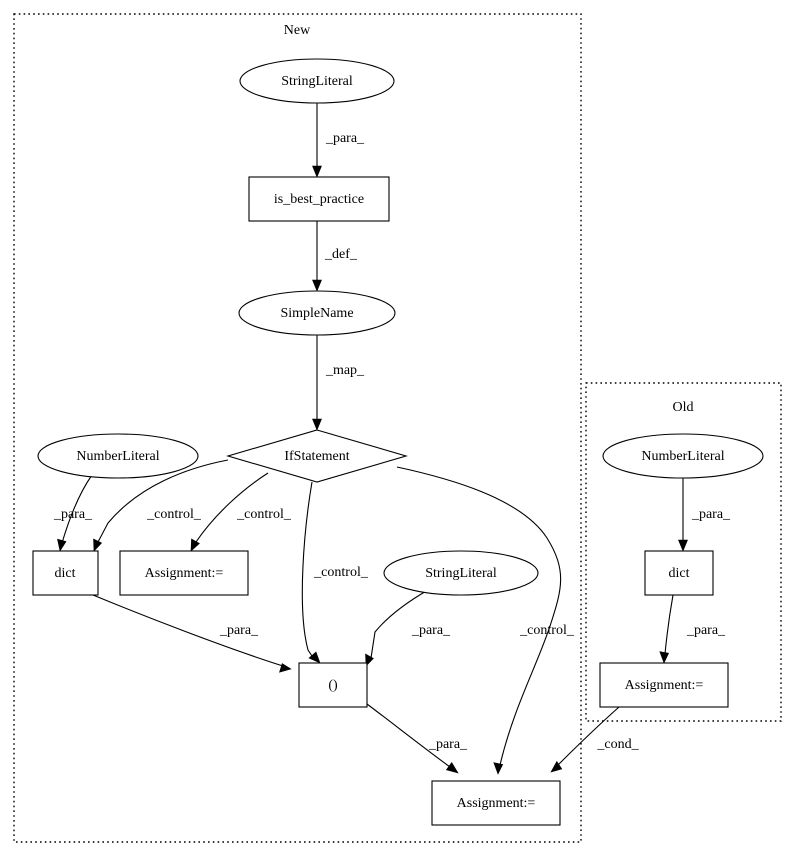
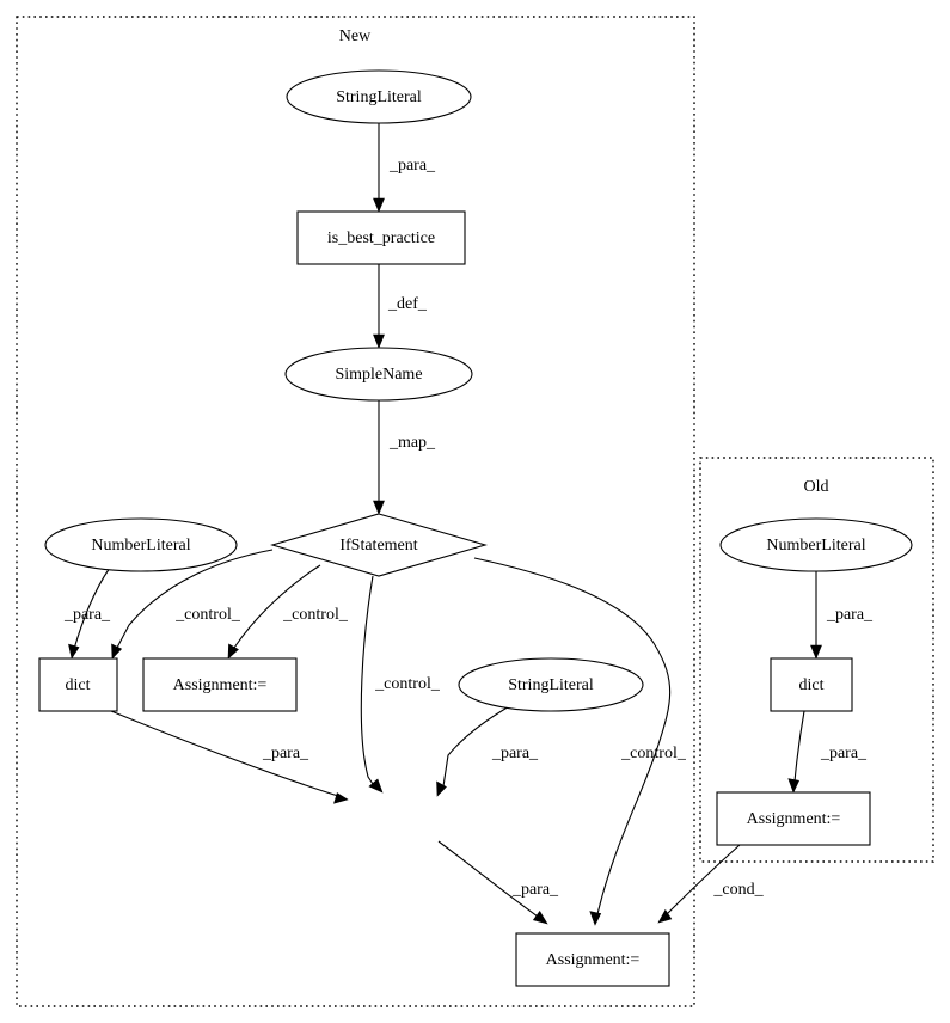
  New
  Old
  _para_
  _def_
  _map_
  _para_
  _control_
  _control_
  _control_
  _control_
  _para_
  _para_
  _para_
  _para_
  _para_
  _cond_
  StringLiteral
  is_best_practice
  SimpleName
  IfStatement
  NumberLiteral
  dict
  Assignment:=
  StringLiteral
- ()
  Assignment:=
  NumberLiteral
  dict
  Assignment:=
